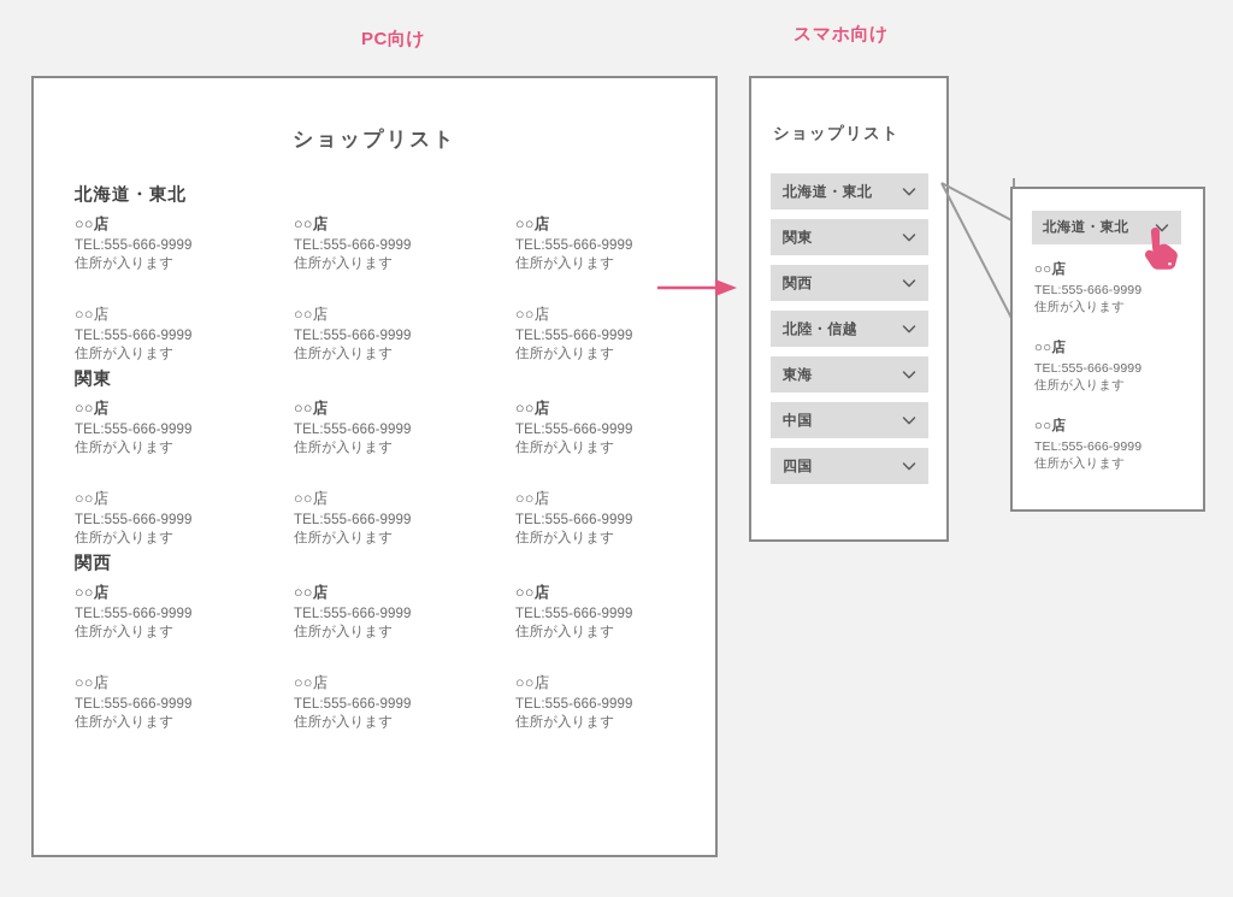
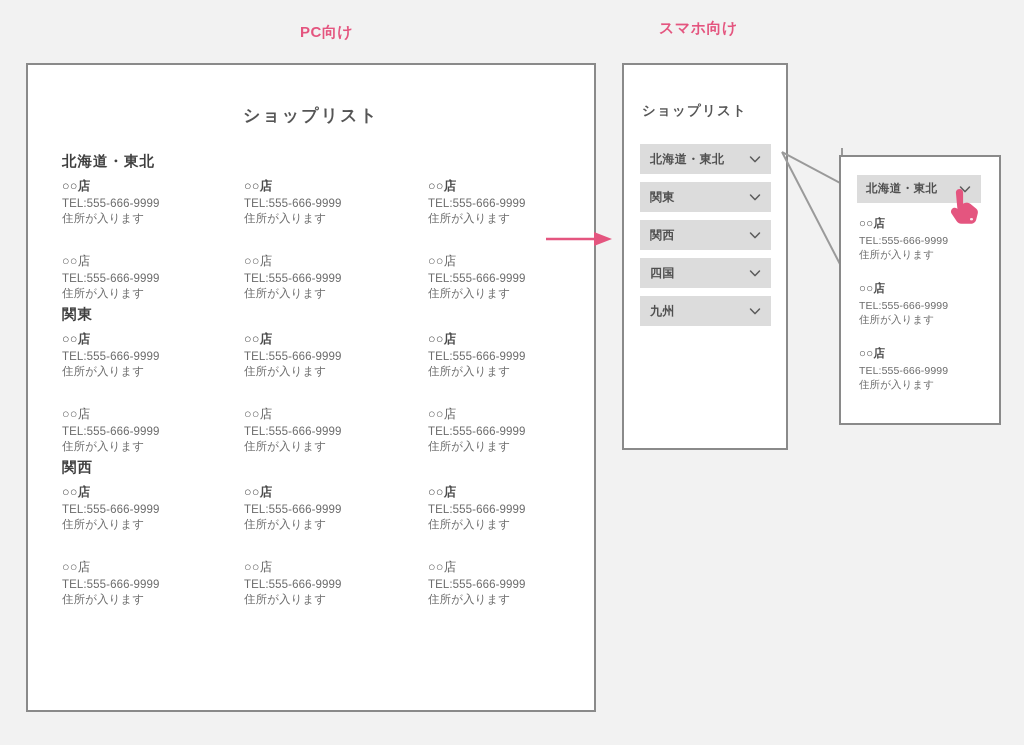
  PC向け
  スマホ向け
  ショップリスト
  北海道・東北
  ○○店
  TEL:555-666-9999
  住所が入ります
  ○○店
  TEL:555-666-9999
  住所が入ります
  ○○店
  TEL:555-666-9999
  住所が入ります
  ○○店
  TEL:555-666-9999
  住所が入ります
  ○○店
  TEL:555-666-9999
  住所が入ります
  ○○店
  TEL:555-666-9999
  住所が入ります
  関東
  ○○店
  TEL:555-666-9999
  住所が入ります
  ○○店
  TEL:555-666-9999
  住所が入ります
  ○○店
  TEL:555-666-9999
  住所が入ります
  ○○店
  TEL:555-666-9999
  住所が入ります
  ○○店
  TEL:555-666-9999
  住所が入ります
  ○○店
  TEL:555-666-9999
  住所が入ります
  関西
  ○○店
  TEL:555-666-9999
  住所が入ります
  ○○店
  TEL:555-666-9999
  住所が入ります
  ○○店
  TEL:555-666-9999
  住所が入ります
  ○○店
  TEL:555-666-9999
  住所が入ります
  ○○店
  TEL:555-666-9999
  住所が入ります
  ○○店
  TEL:555-666-9999
  住所が入ります
  ショップリスト
  北海道・東北
  関東
  関西
- 北陸・信越
- 東海
- 中国
  四国
+ 九州
  北海道・東北
  ○○店
  TEL:555-666-9999
  住所が入ります
  ○○店
  TEL:555-666-9999
  住所が入ります
  ○○店
  TEL:555-666-9999
  住所が入ります
